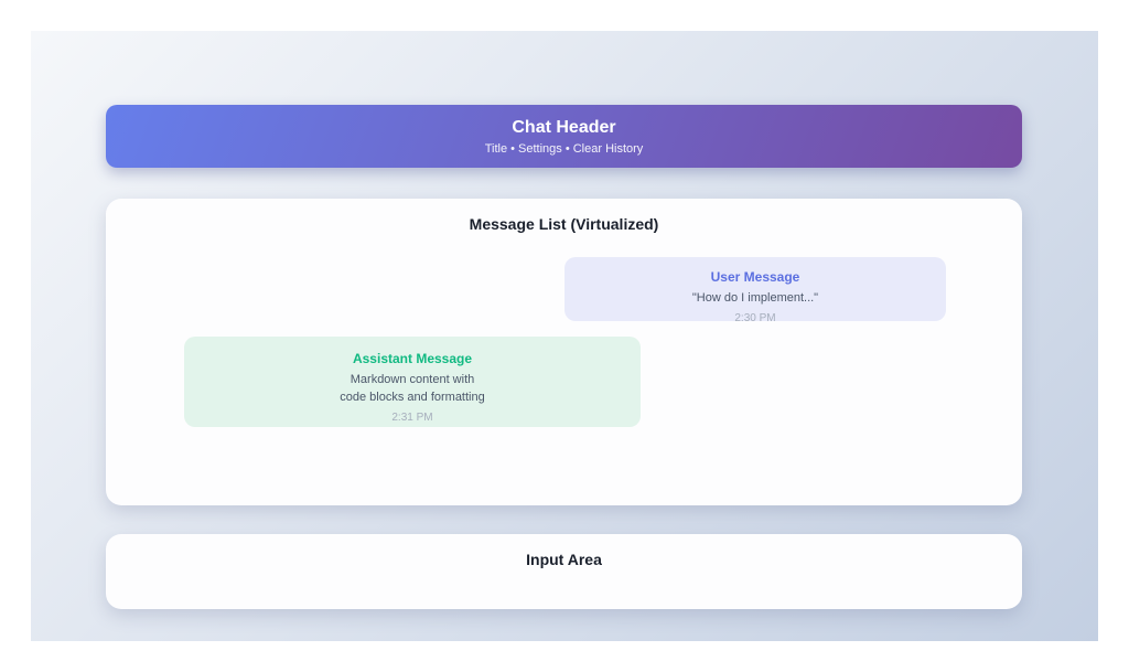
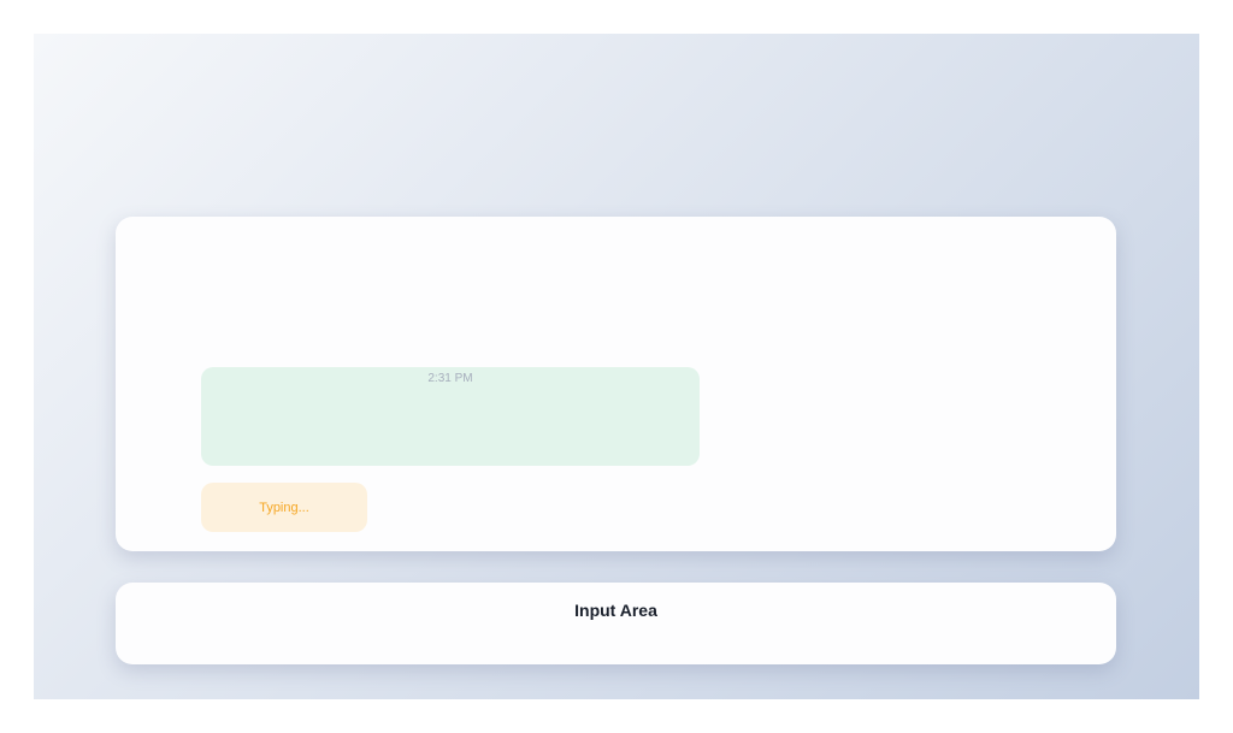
- Chat Header
- Title • Settings • Clear History
- Message List (Virtualized)
- User Message
- "How do I implement..."
- 2:30 PM
- Assistant Message
- Markdown content with
- code blocks and formatting
  2:31 PM
+ Typing...
  Input Area
